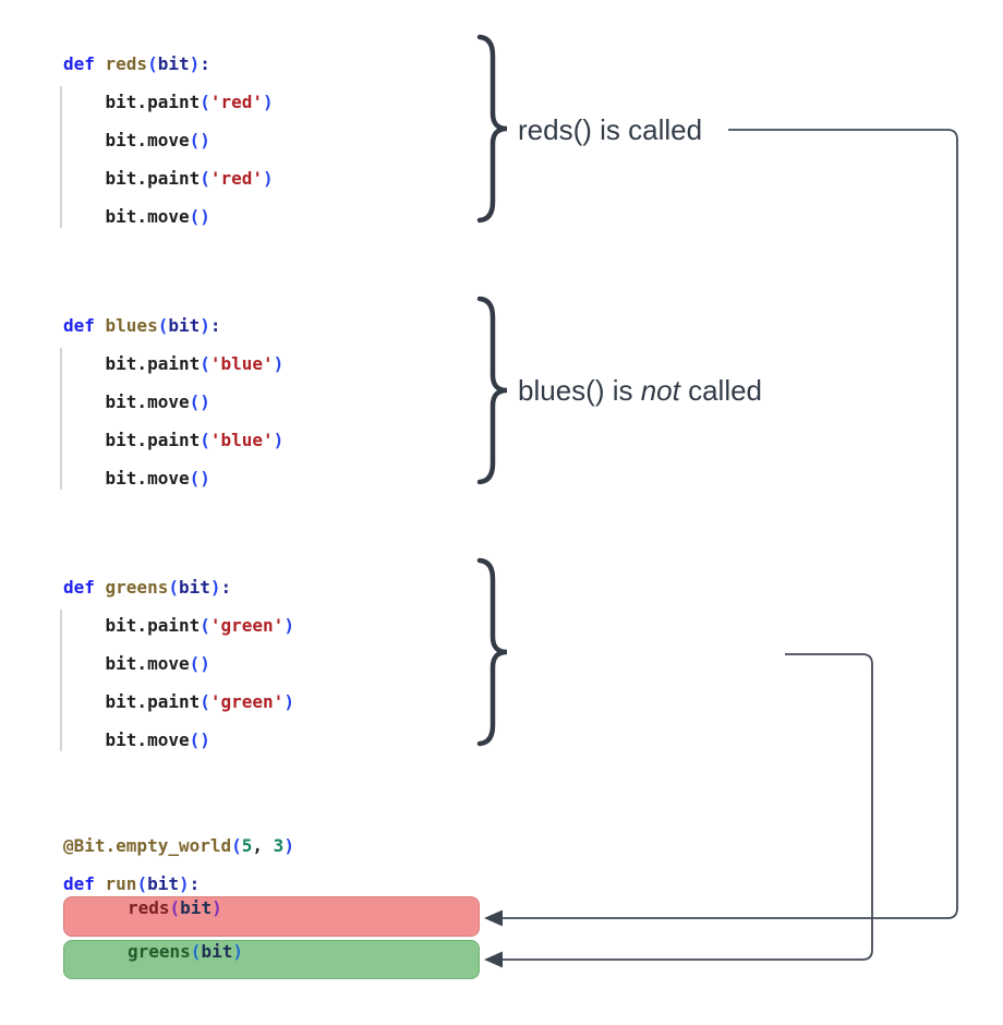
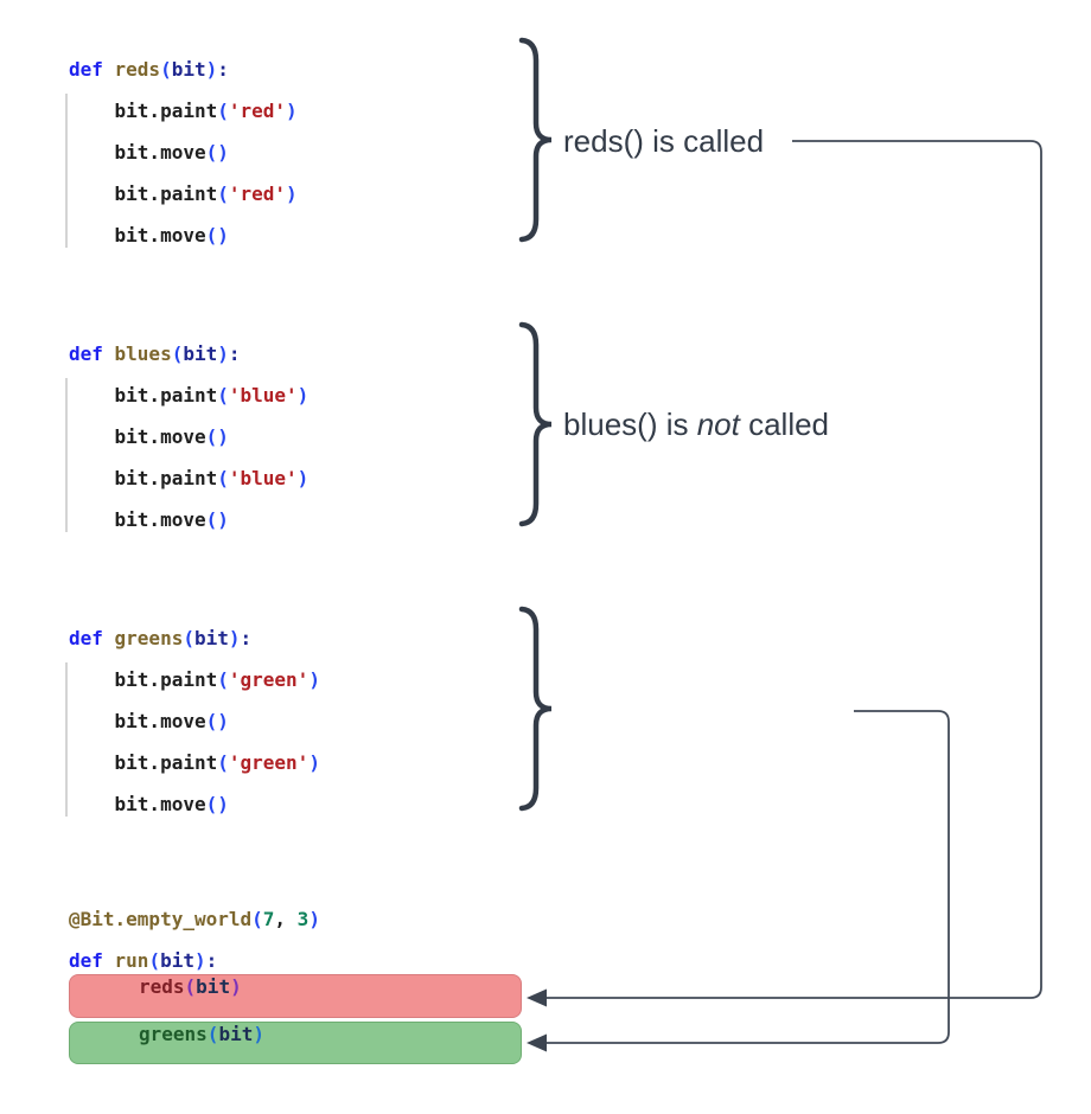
  def reds(bit):
  bit.paint('red')
  bit.move()
  bit.paint('red')
  bit.move()
  def blues(bit):
  bit.paint('blue')
  bit.move()
  bit.paint('blue')
  bit.move()
  def greens(bit):
  bit.paint('green')
  bit.move()
  bit.paint('green')
  bit.move()
- @Bit.empty_world(5, 3)
+ @Bit.empty_world(7, 3)
  def run(bit):
  reds(bit)
  greens(bit)
  reds() is called
  blues() is not called
